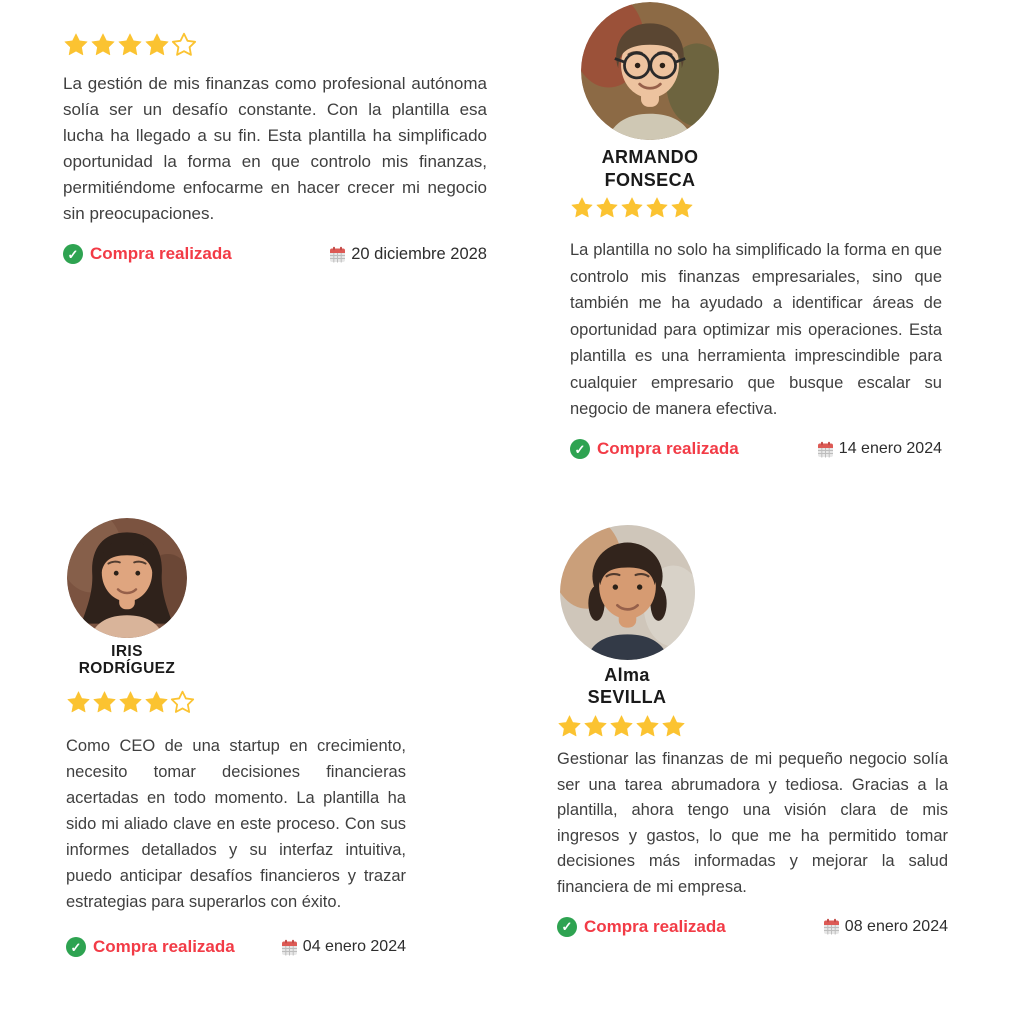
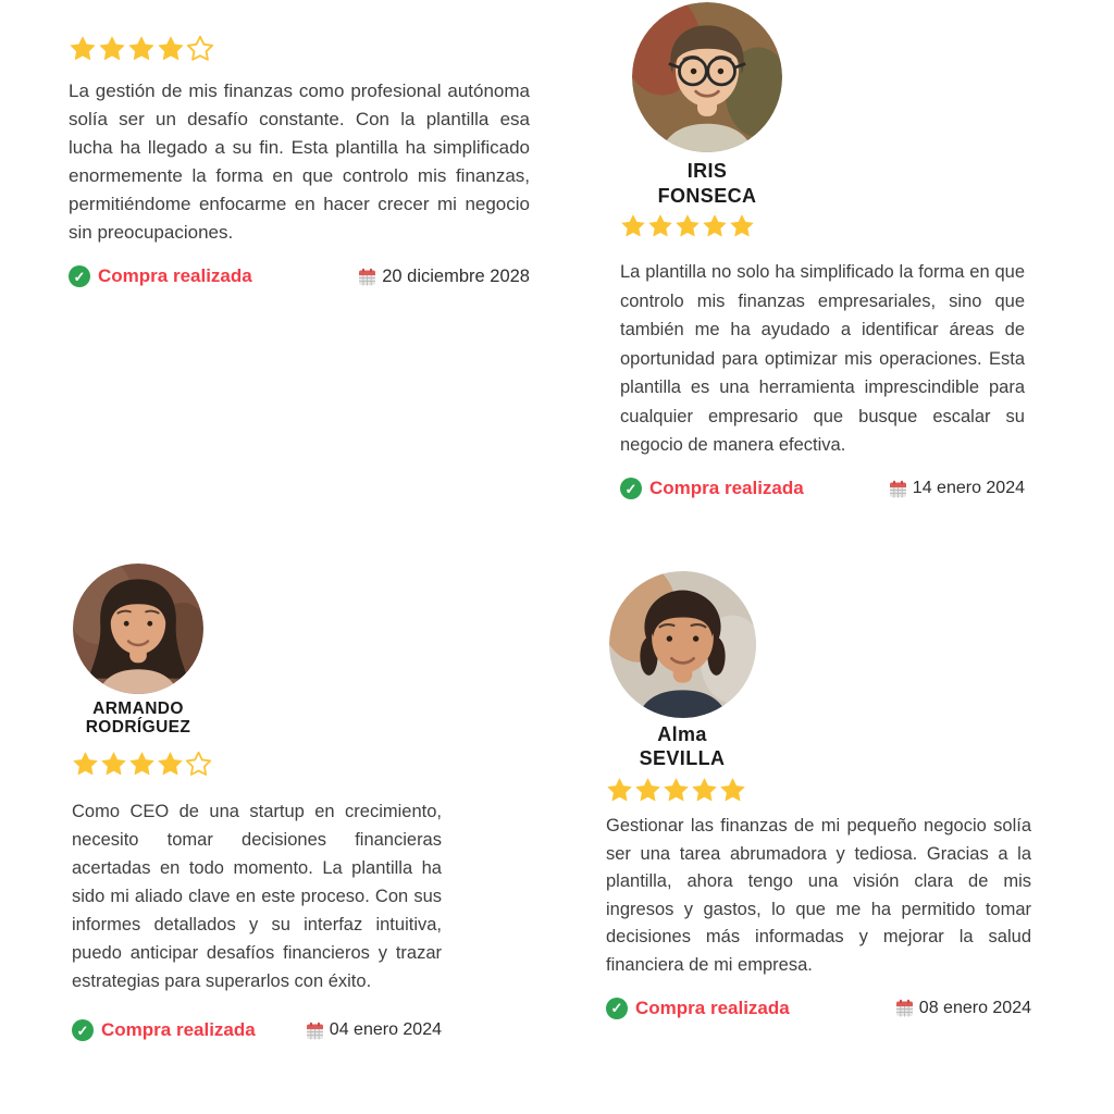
- La gestión de mis finanzas como profesional autónoma solía ser un desafío constante. Con la plantilla esa lucha ha llegado a su fin. Esta plantilla ha simplificado oportunidad la forma en que controlo mis finanzas, permitiéndome enfocarme en hacer crecer mi negocio sin preocupaciones.
+ La gestión de mis finanzas como profesional autónoma solía ser un desafío constante. Con la plantilla esa lucha ha llegado a su fin. Esta plantilla ha simplificado enormemente la forma en que controlo mis finanzas, permitiéndome enfocarme en hacer crecer mi negocio sin preocupaciones.
  ✓
  Compra realizada
  20 diciembre 2028
- ARMANDO
+ IRIS
  FONSECA
  La plantilla no solo ha simplificado la forma en que controlo mis finanzas empresariales, sino que también me ha ayudado a identificar áreas de oportunidad para optimizar mis operaciones. Esta plantilla es una herramienta imprescindible para cualquier empresario que busque escalar su negocio de manera efectiva.
  ✓
  Compra realizada
  14 enero 2024
- IRIS
+ ARMANDO
  RODRÍGUEZ
  Como CEO de una startup en crecimiento, necesito tomar decisiones financieras acertadas en todo momento. La plantilla ha sido mi aliado clave en este proceso. Con sus informes detallados y su interfaz intuitiva, puedo anticipar desafíos financieros y trazar estrategias para superarlos con éxito.
  ✓
  Compra realizada
  04 enero 2024
  Alma
  SEVILLA
  Gestionar las finanzas de mi pequeño negocio solía ser una tarea abrumadora y tediosa. Gracias a la plantilla, ahora tengo una visión clara de mis ingresos y gastos, lo que me ha permitido tomar decisiones más informadas y mejorar la salud financiera de mi empresa.
  ✓
  Compra realizada
  08 enero 2024
